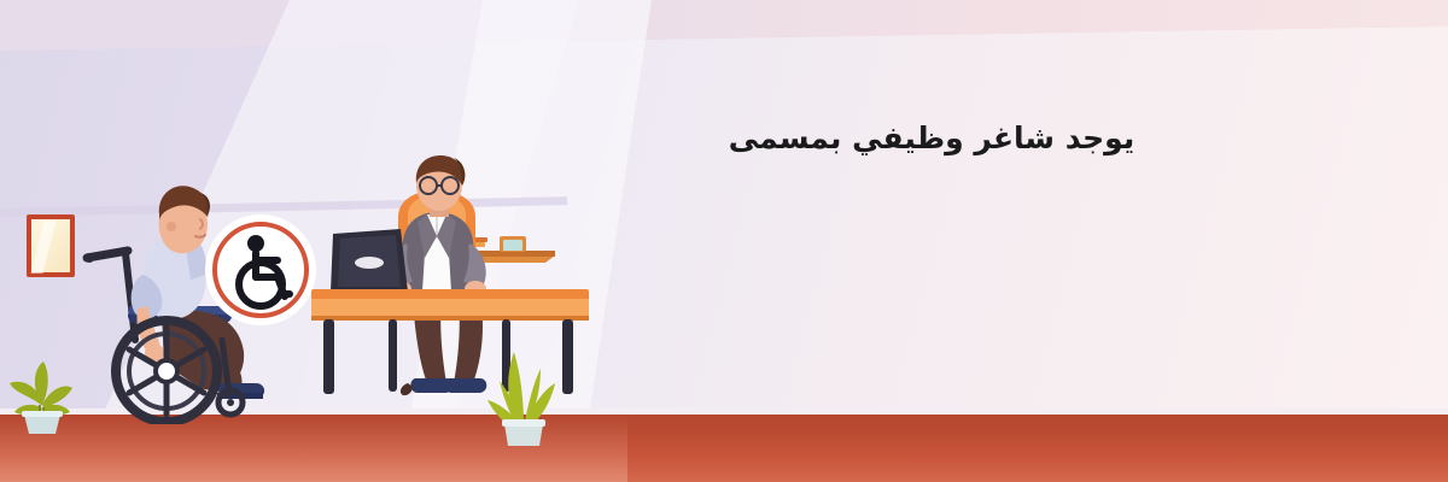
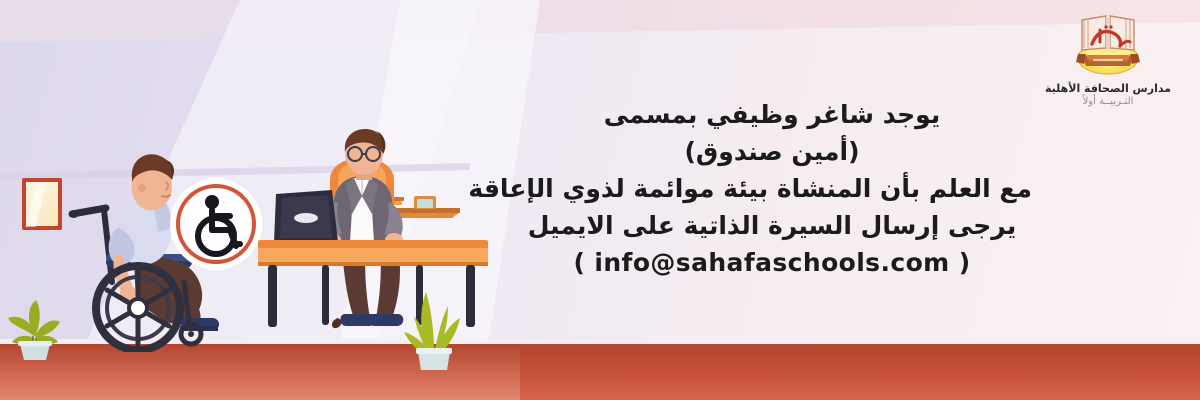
  يوجد شاغر وظيفي بمسمى
+ (أمين صندوق)
+ مع العلم بأن المنشاة بيئة موائمة لذوي الإعاقة
+ يرجى إرسال السيرة الذاتية على الايميل
+ ( info@sahafaschools.com )
+ مدارس الصحافة الأهلية
+ التـربيــة أولاً
